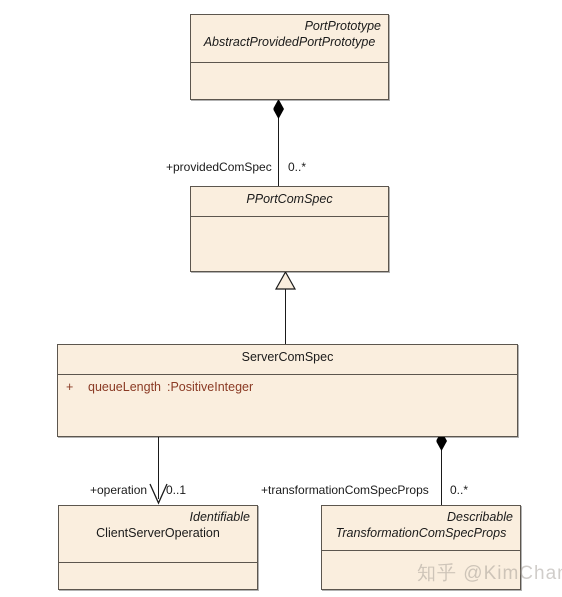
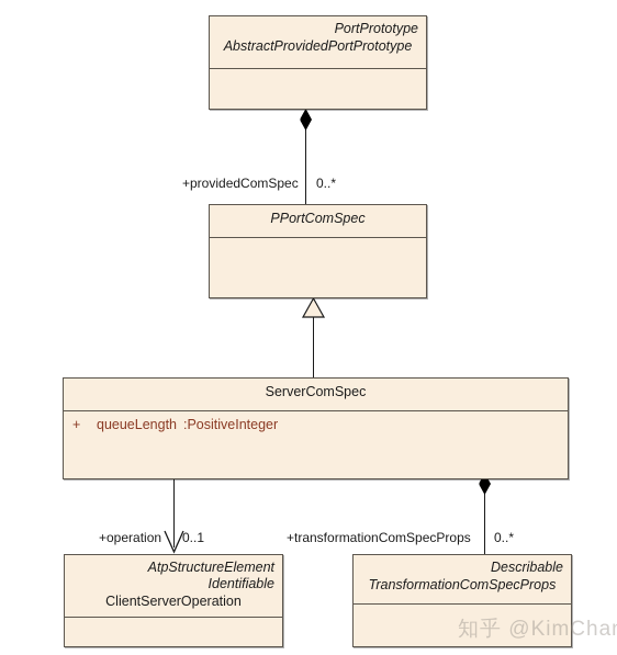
  +providedComSpec
  0..*
  +operation
  0..1
  +transformationComSpecProps
  0..*
  PortPrototype
  AbstractProvidedPortPrototype
  PPortComSpec
  ServerComSpec
  + queueLength :PositiveInteger
+ AtpStructureElement
  Identifiable
  ClientServerOperation
  Describable
  TransformationComSpecProps
  知乎 @KimCha
